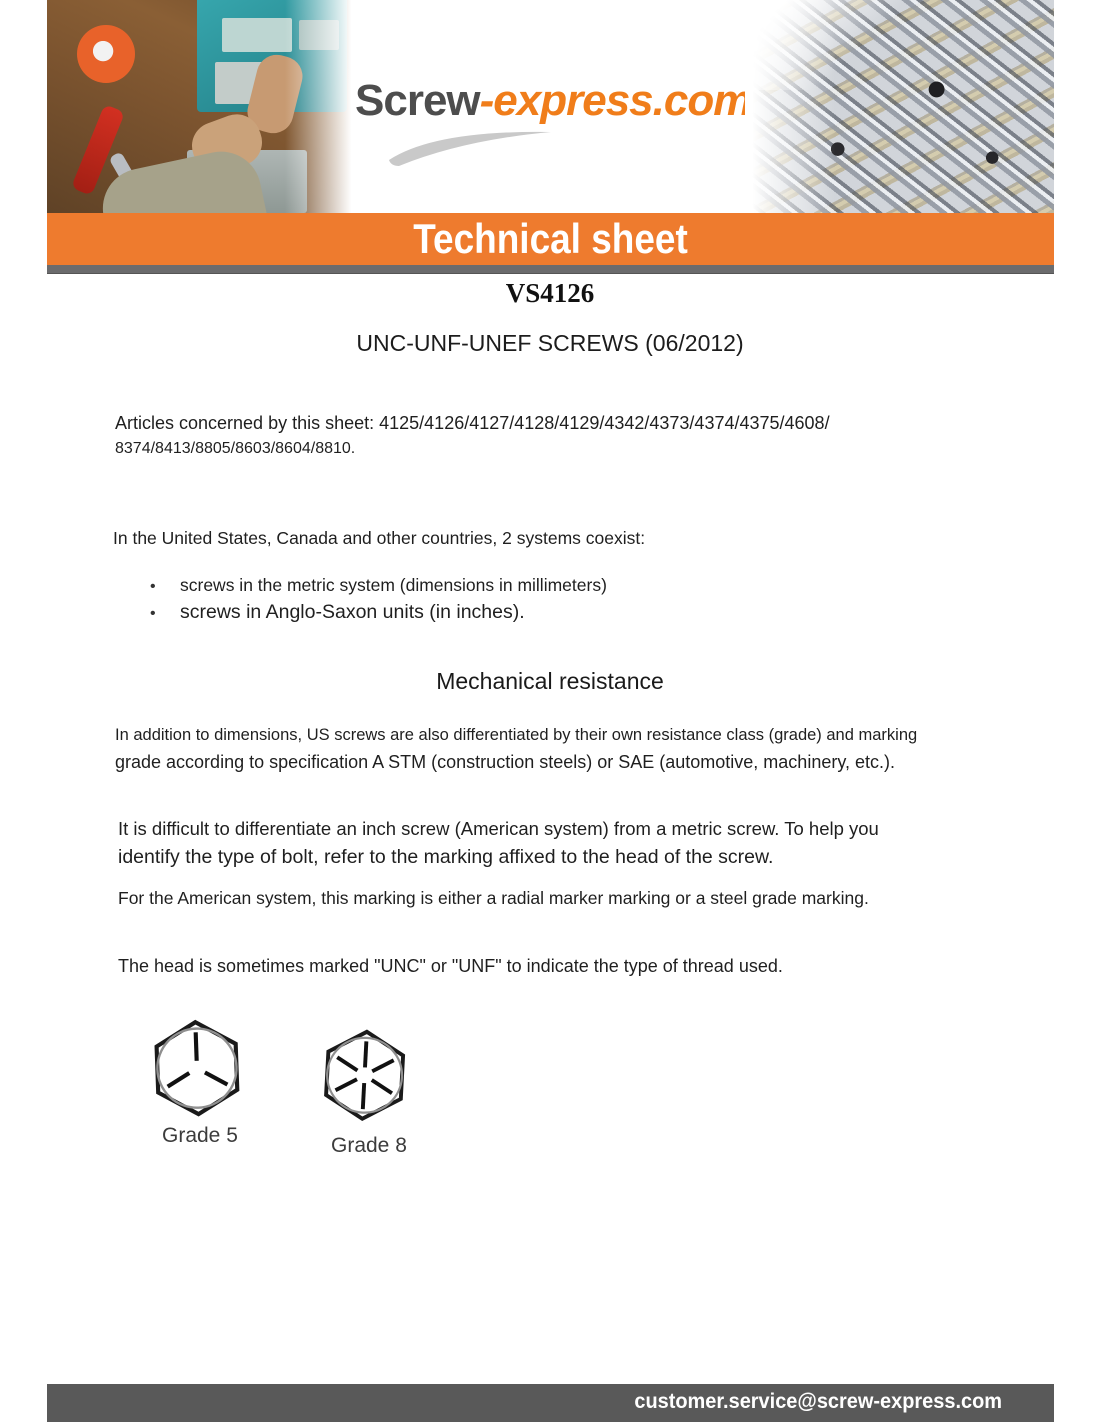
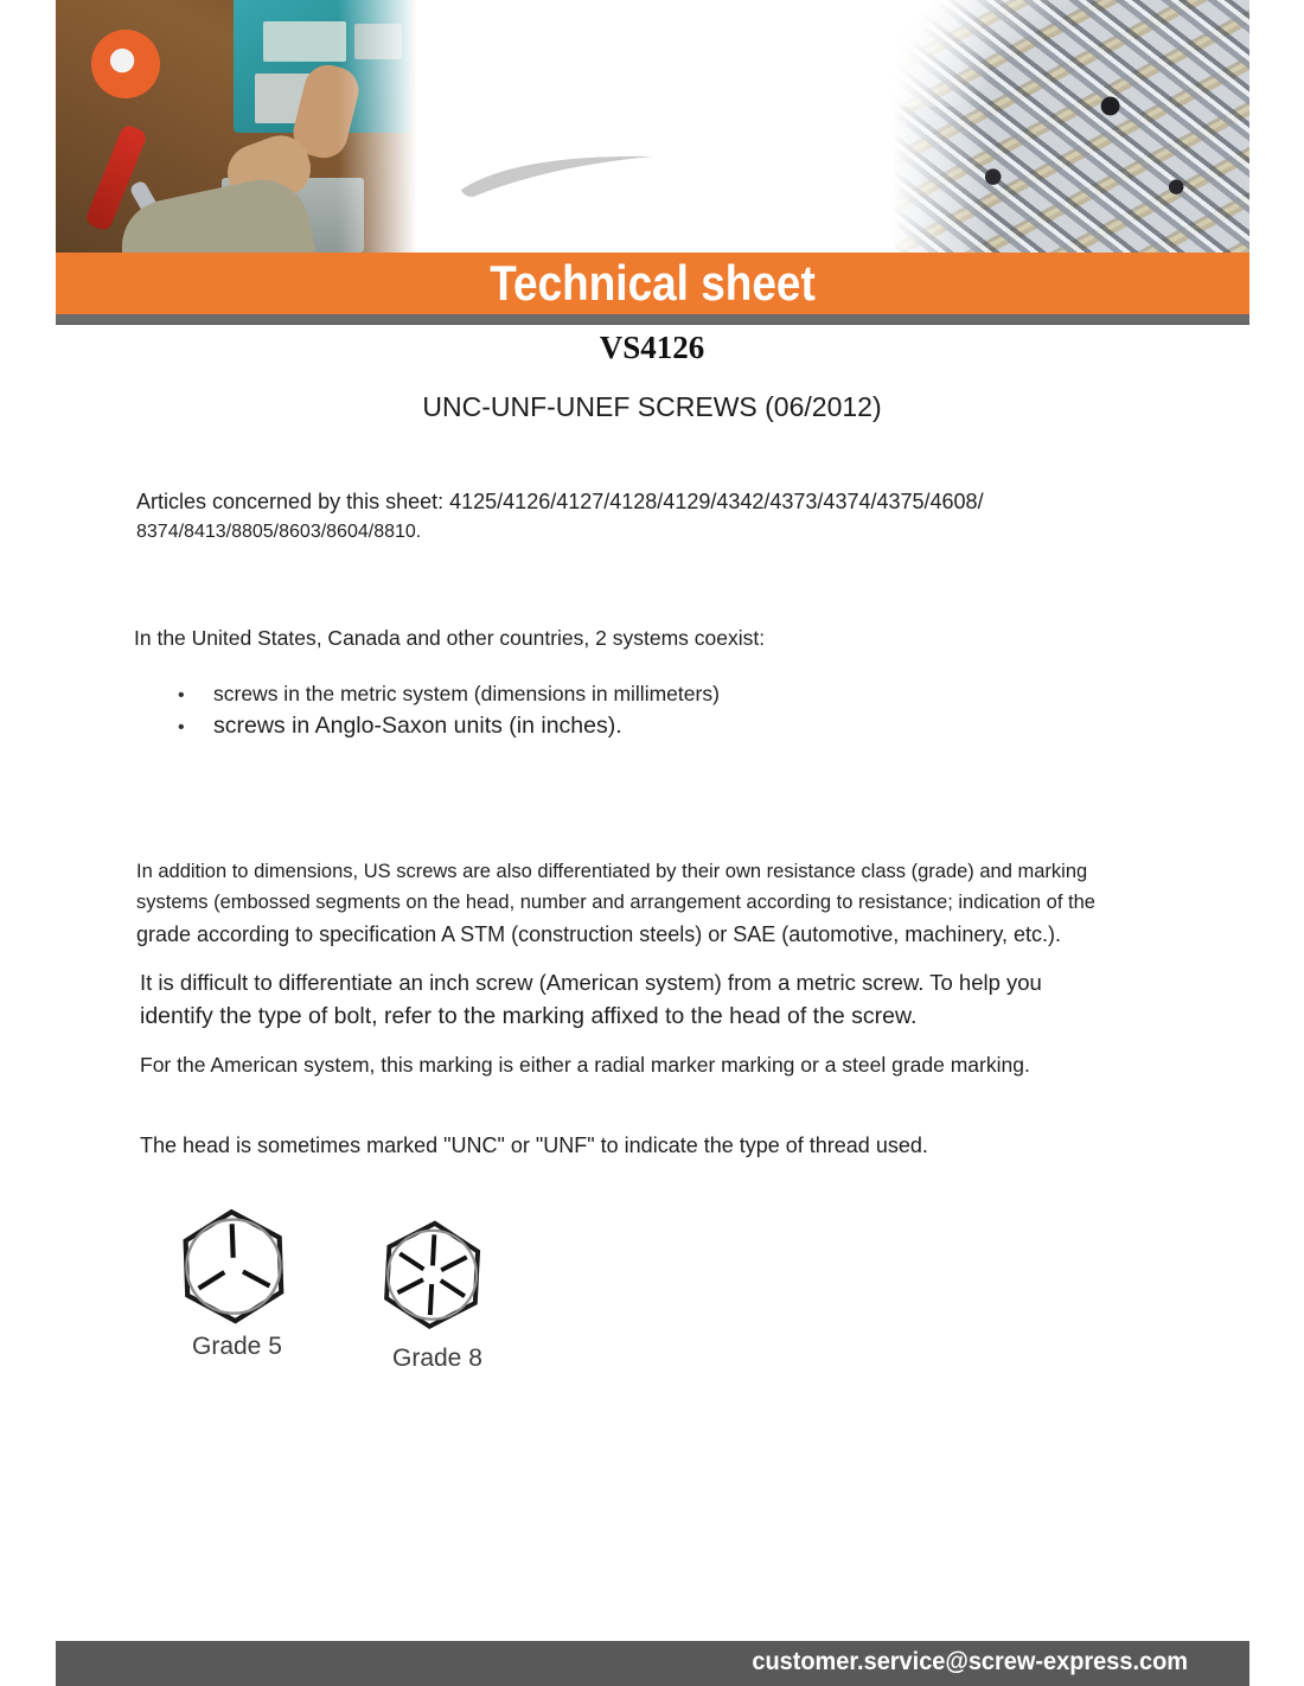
- Screw-express.com
  Technical sheet
  VS4126
  UNC-UNF-UNEF SCREWS (06/2012)
  Articles concerned by this sheet: 4125/4126/4127/4128/4129/4342/4373/4374/4375/4608/
  8374/8413/8805/8603/8604/8810.
  In the United States, Canada and other countries, 2 systems coexist:
  •
  screws in the metric system (dimensions in millimeters)
  •
  screws in Anglo-Saxon units (in inches).
- Mechanical resistance
  In addition to dimensions, US screws are also differentiated by their own resistance class (grade) and marking
+ systems (embossed segments on the head, number and arrangement according to resistance; indication of the
  grade according to specification A STM (construction steels) or SAE (automotive, machinery, etc.).
  It is difficult to differentiate an inch screw (American system) from a metric screw. To help you
  identify the type of bolt, refer to the marking affixed to the head of the screw.
  For the American system, this marking is either a radial marker marking or a steel grade marking.
  The head is sometimes marked "UNC" or "UNF" to indicate the type of thread used.
  Grade 5
  Grade 8
  customer.service@screw-express.com
